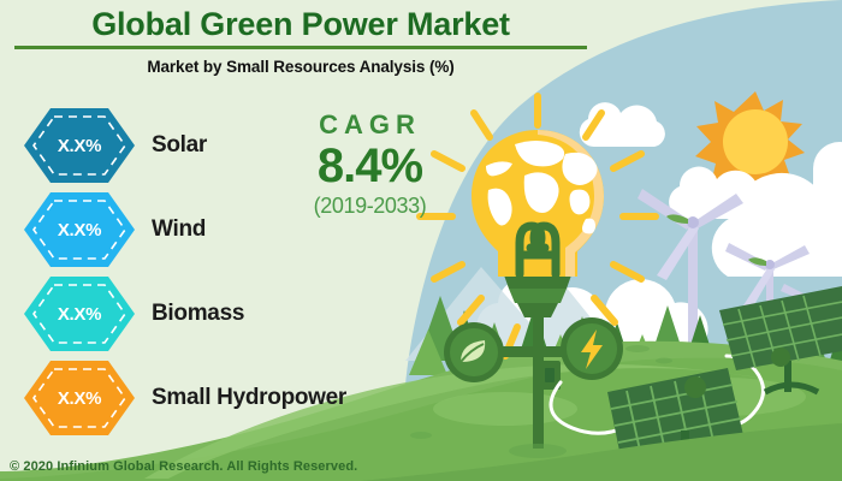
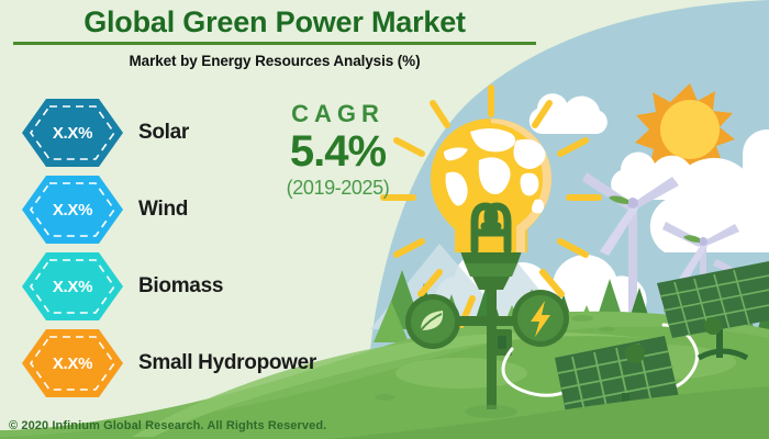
  Global Green Power Market
- Market by Small Resources Analysis (%)
+ Market by Energy Resources Analysis (%)
  X.X%
  Solar
  X.X%
  Wind
  X.X%
  Biomass
  X.X%
  Small Hydropower
  CAGR
- 8.4%
+ 5.4%
- (2019-2033)
+ (2019-2025)
  © 2020 Infinium Global Research. All Rights Reserved.
